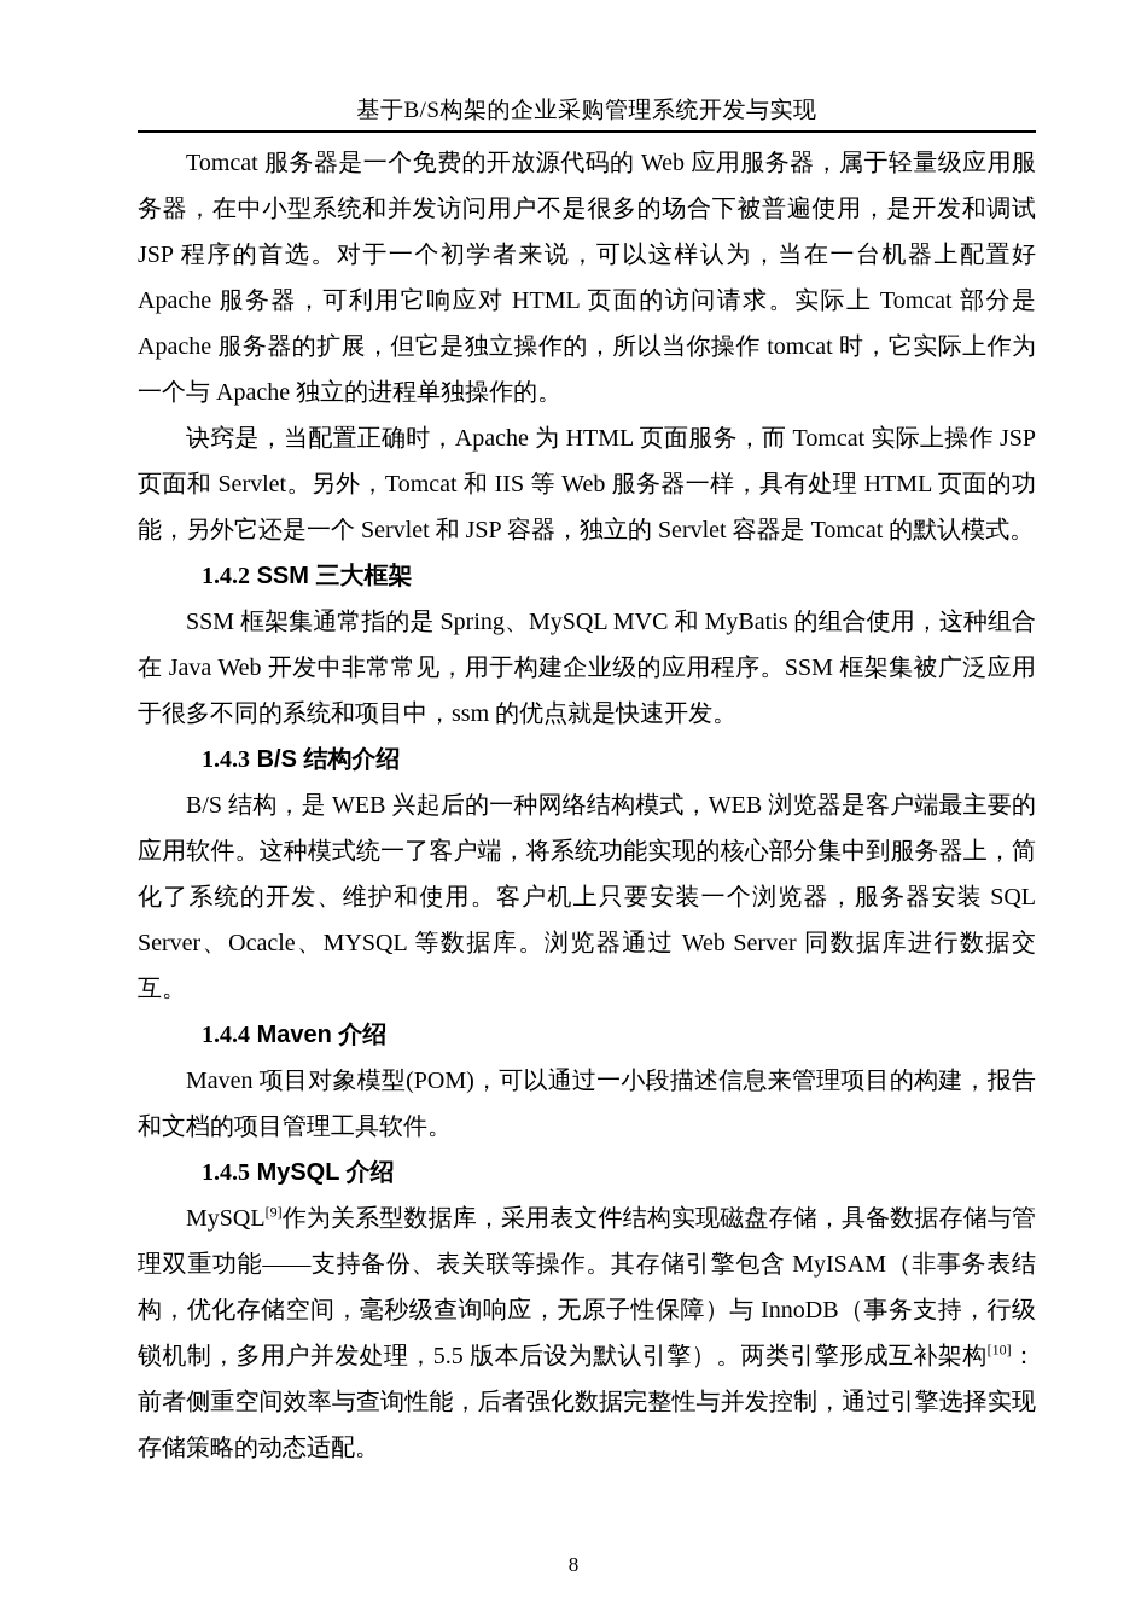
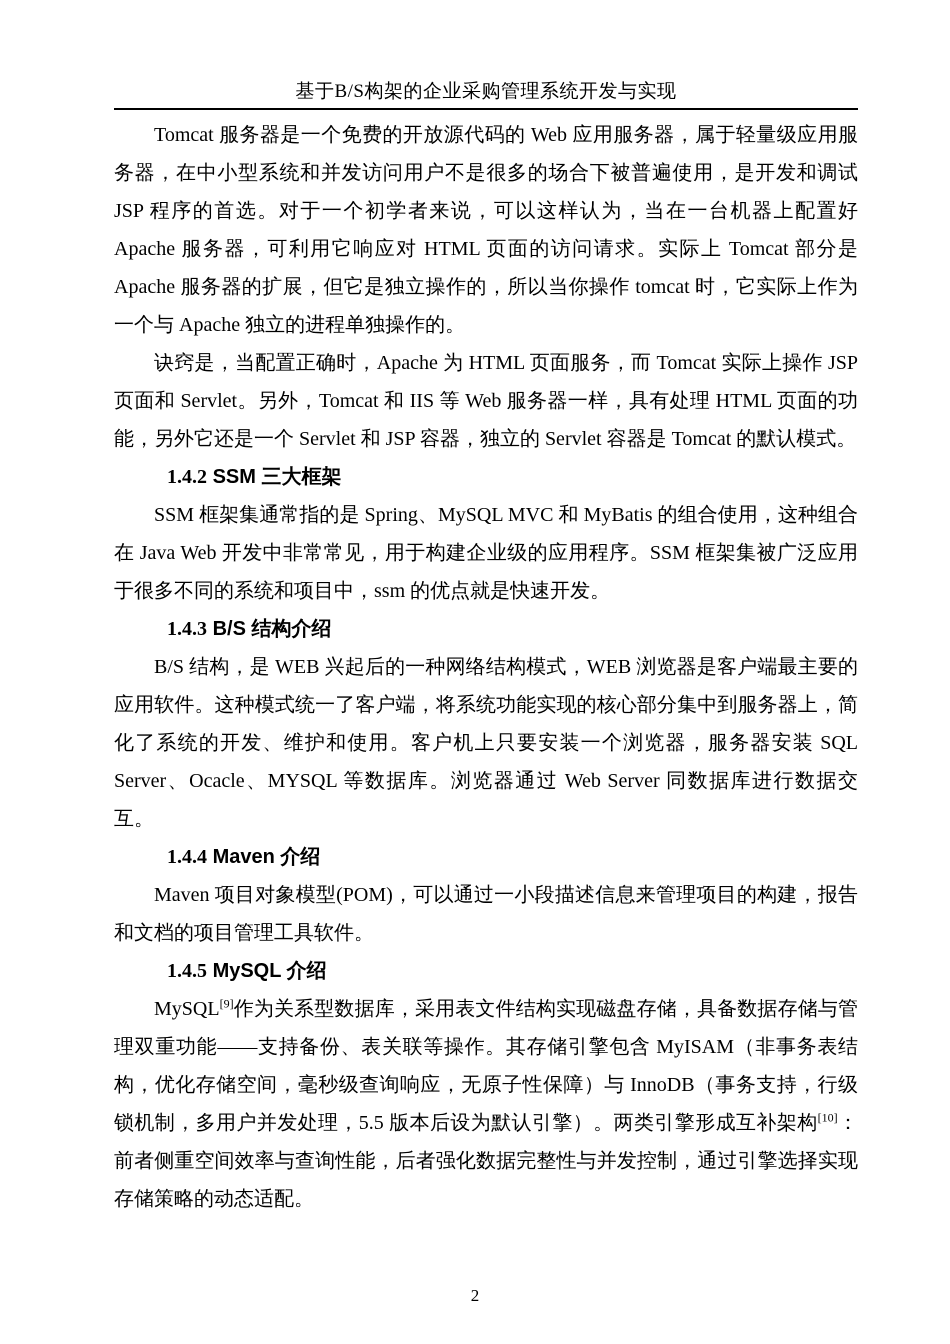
  基于B/S构架的企业采购管理系统开发与实现
  Tomcat 服务器是一个免费的开放源代码的 Web 应用服务器，属于轻量级应用服务器，在中小型系统和并发访问用户不是很多的场合下被普遍使用，是开发和调试 JSP 程序的首选。对于一个初学者来说，可以这样认为，当在一台机器上配置好 Apache 服务器，可利用它响应对 HTML 页面的访问请求。实际上 Tomcat 部分是 Apache 服务器的扩展，但它是独立操作的，所以当你操作 tomcat 时，它实际上作为一个与 Apache 独立的进程单独操作的。
  诀窍是，当配置正确时，Apache 为 HTML 页面服务，而 Tomcat 实际上操作 JSP 页面和 Servlet。另外，Tomcat 和 IIS 等 Web 服务器一样，具有处理 HTML 页面的功能，另外它还是一个 Servlet 和 JSP 容器，独立的 Servlet 容器是 Tomcat 的默认模式。
  1.4.2 SSM 三大框架
  SSM 框架集通常指的是 Spring、MySQL MVC 和 MyBatis 的组合使用，这种组合在 Java Web 开发中非常常见，用于构建企业级的应用程序。SSM 框架集被广泛应用于很多不同的系统和项目中，ssm 的优点就是快速开发。
  1.4.3 B/S 结构介绍
  B/S 结构，是 WEB 兴起后的一种网络结构模式，WEB 浏览器是客户端最主要的应用软件。这种模式统一了客户端，将系统功能实现的核心部分集中到服务器上，简化了系统的开发、维护和使用。客户机上只要安装一个浏览器，服务器安装 SQL Server、Ocacle、MYSQL 等数据库。浏览器通过 Web Server 同数据库进行数据交互。
  1.4.4 Maven 介绍
  Maven 项目对象模型(POM)，可以通过一小段描述信息来管理项目的构建，报告和文档的项目管理工具软件。
  1.4.5 MySQL 介绍
  MySQL[9]作为关系型数据库，采用表文件结构实现磁盘存储，具备数据存储与管理双重功能——支持备份、表关联等操作。其存储引擎包含 MyISAM（非事务表结构，优化存储空间，毫秒级查询响应，无原子性保障）与 InnoDB（事务支持，行级锁机制，多用户并发处理，5.5 版本后设为默认引擎）。两类引擎形成互补架构[10]：前者侧重空间效率与查询性能，后者强化数据完整性与并发控制，通过引擎选择实现存储策略的动态适配。
- 8
+ 2
